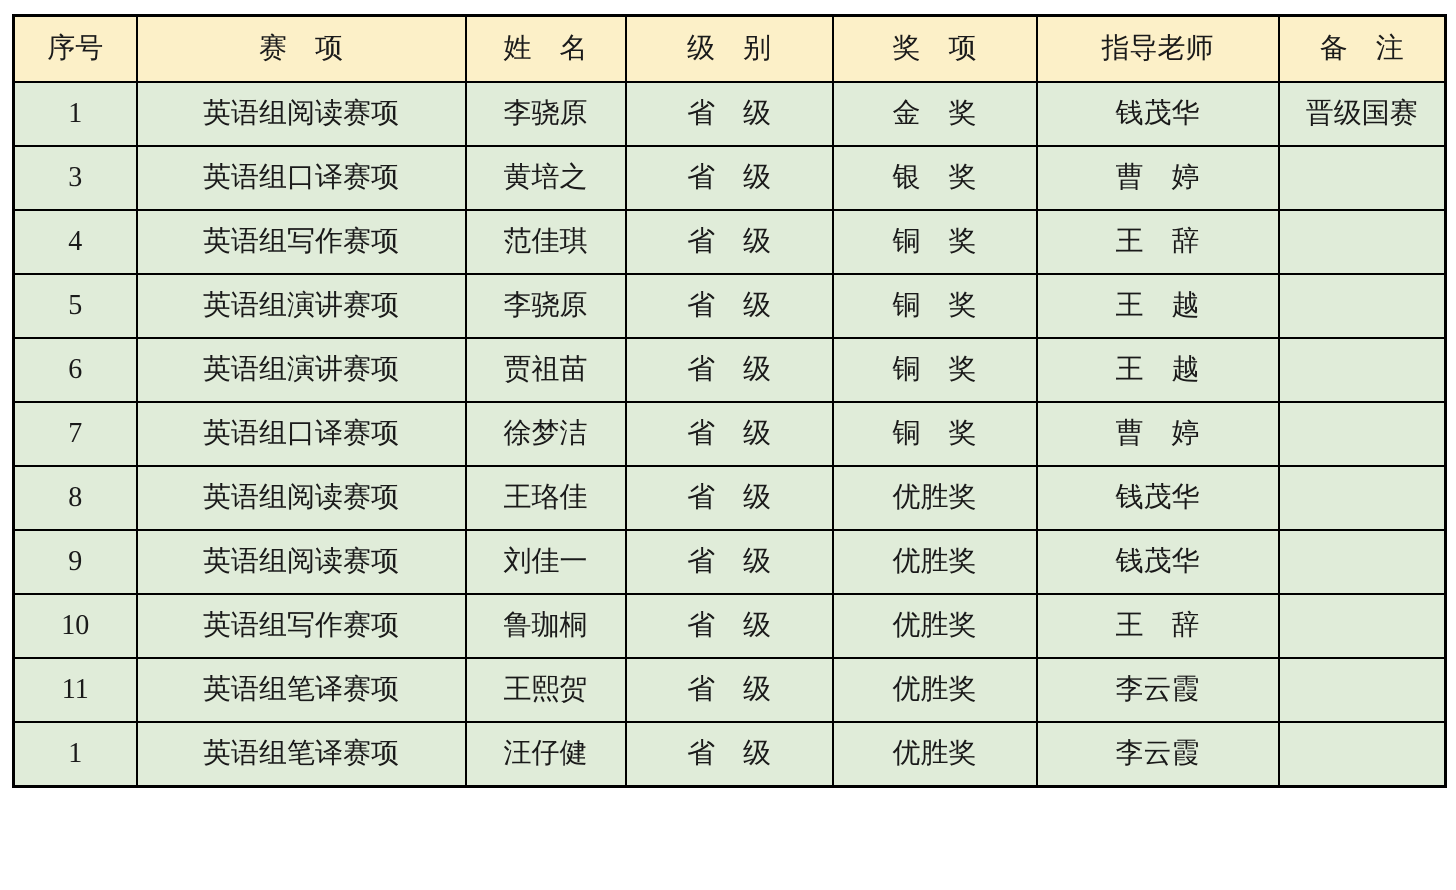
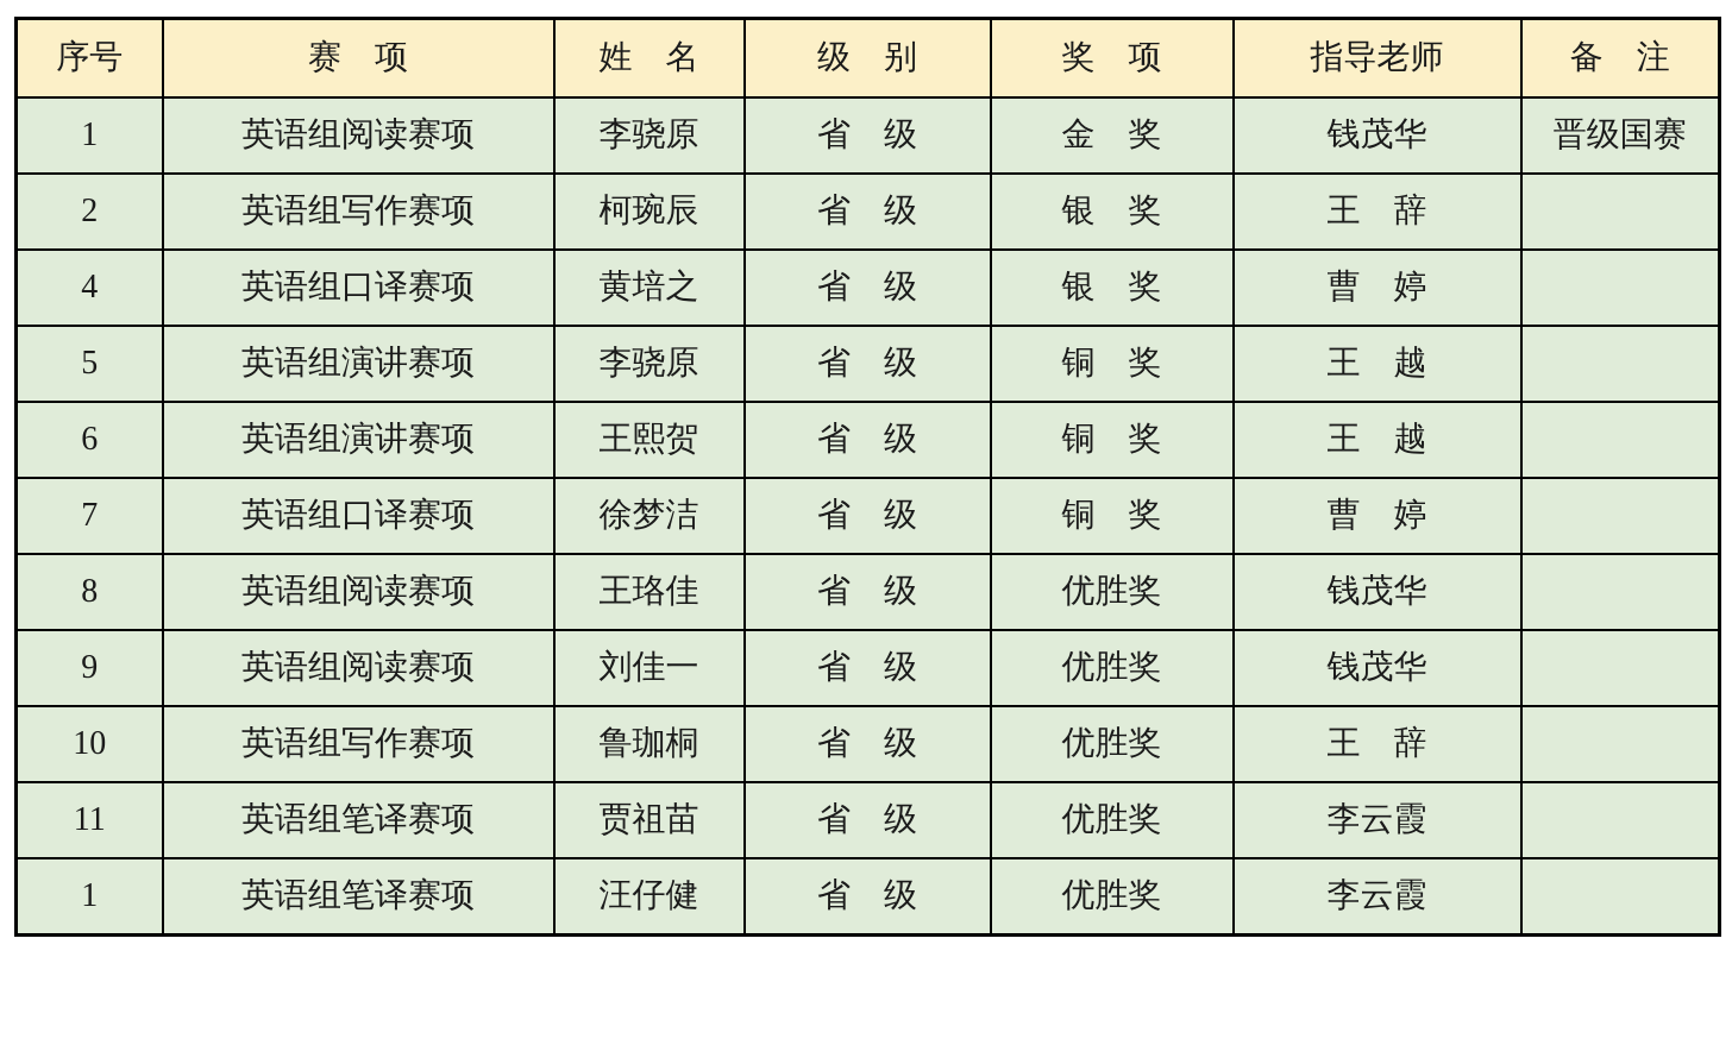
  序号	赛 项	姓 名	级 别	奖 项	指导老师	备 注
  1	英语组阅读赛项	李骁原	省 级	金 奖	钱茂华	晋级国赛
+ 2	英语组写作赛项	柯琬辰	省 级	银 奖	王 辞
- 3	英语组口译赛项	黄培之	省 级	银 奖	曹 婷
+ 4	英语组口译赛项	黄培之	省 级	银 奖	曹 婷
- 4	英语组写作赛项	范佳琪	省 级	铜 奖	王 辞
  5	英语组演讲赛项	李骁原	省 级	铜 奖	王 越
- 6	英语组演讲赛项	贾祖苗	省 级	铜 奖	王 越
+ 6	英语组演讲赛项	王熙贺	省 级	铜 奖	王 越
  7	英语组口译赛项	徐梦洁	省 级	铜 奖	曹 婷
  8	英语组阅读赛项	王珞佳	省 级	优胜奖	钱茂华
  9	英语组阅读赛项	刘佳一	省 级	优胜奖	钱茂华
  10	英语组写作赛项	鲁珈桐	省 级	优胜奖	王 辞
- 11	英语组笔译赛项	王熙贺	省 级	优胜奖	李云霞
+ 11	英语组笔译赛项	贾祖苗	省 级	优胜奖	李云霞
  1	英语组笔译赛项	汪仔健	省 级	优胜奖	李云霞
